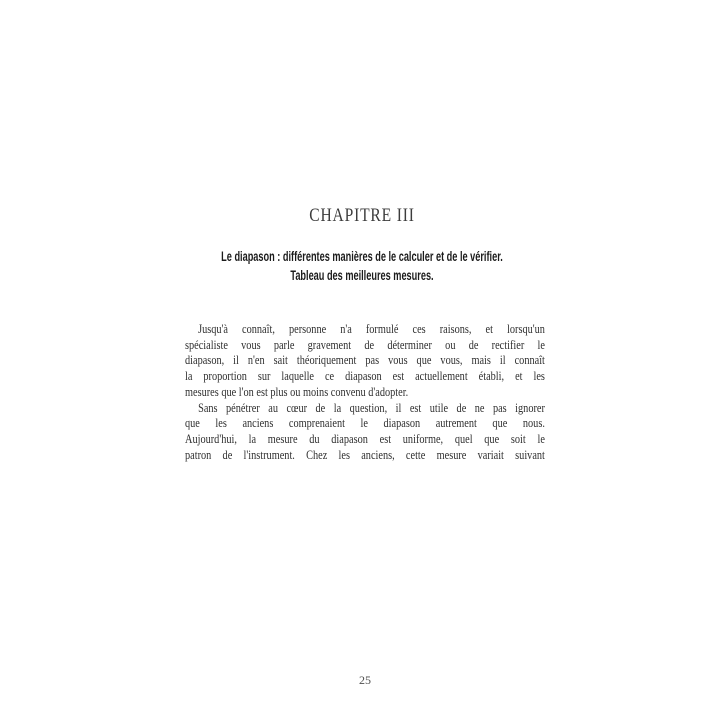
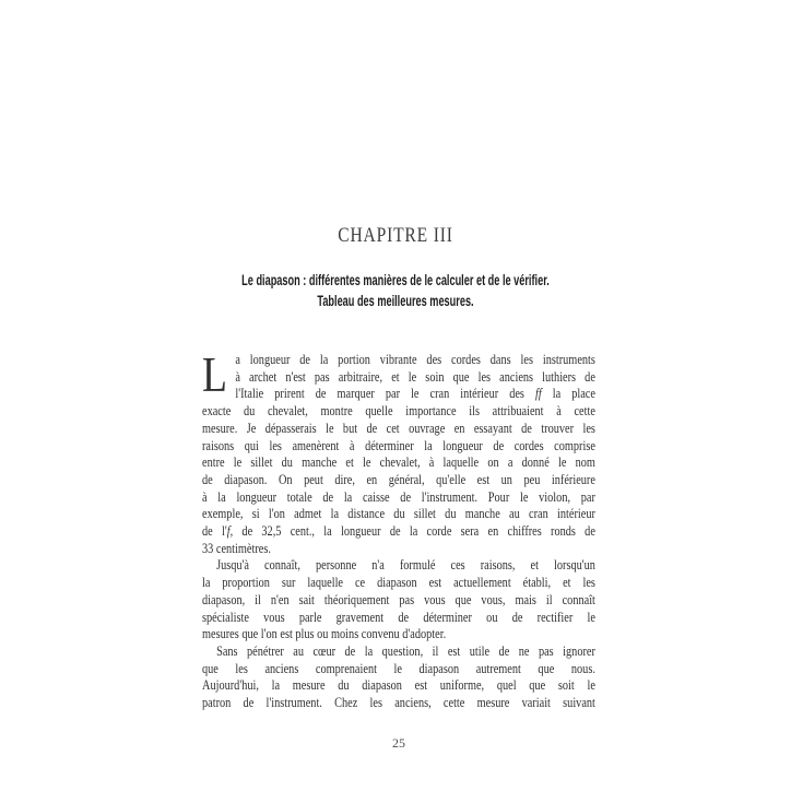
  CHAPITRE III
  Le diapason : différentes manières de le calculer et de le vérifier.
  Tableau des meilleures mesures.
+ L
+ a longueur de la portion vibrante des cordes dans les instruments
+ à archet n'est pas arbitraire, et le soin que les anciens luthiers de
+ l'Italie prirent de marquer par le cran intérieur des ff la place
+ exacte du chevalet, montre quelle importance ils attribuaient à cette
+ mesure. Je dépasserais le but de cet ouvrage en essayant de trouver les
+ raisons qui les amenèrent à déterminer la longueur de cordes comprise
+ entre le sillet du manche et le chevalet, à laquelle on a donné le nom
+ de diapason. On peut dire, en général, qu'elle est un peu inférieure
+ à la longueur totale de la caisse de l'instrument. Pour le violon, par
+ exemple, si l'on admet la distance du sillet du manche au cran intérieur
+ de l'f, de 32,5 cent., la longueur de la corde sera en chiffres ronds de
+ 33 centimètres.
  Jusqu'à connaît, personne n'a formulé ces raisons, et lorsqu'un
- spécialiste vous parle gravement de déterminer ou de rectifier le
+ la proportion sur laquelle ce diapason est actuellement établi, et les
  diapason, il n'en sait théoriquement pas vous que vous, mais il connaît
- la proportion sur laquelle ce diapason est actuellement établi, et les
+ spécialiste vous parle gravement de déterminer ou de rectifier le
  mesures que l'on est plus ou moins convenu d'adopter.
  Sans pénétrer au cœur de la question, il est utile de ne pas ignorer
  que les anciens comprenaient le diapason autrement que nous.
  Aujourd'hui, la mesure du diapason est uniforme, quel que soit le
  patron de l'instrument. Chez les anciens, cette mesure variait suivant
  25
